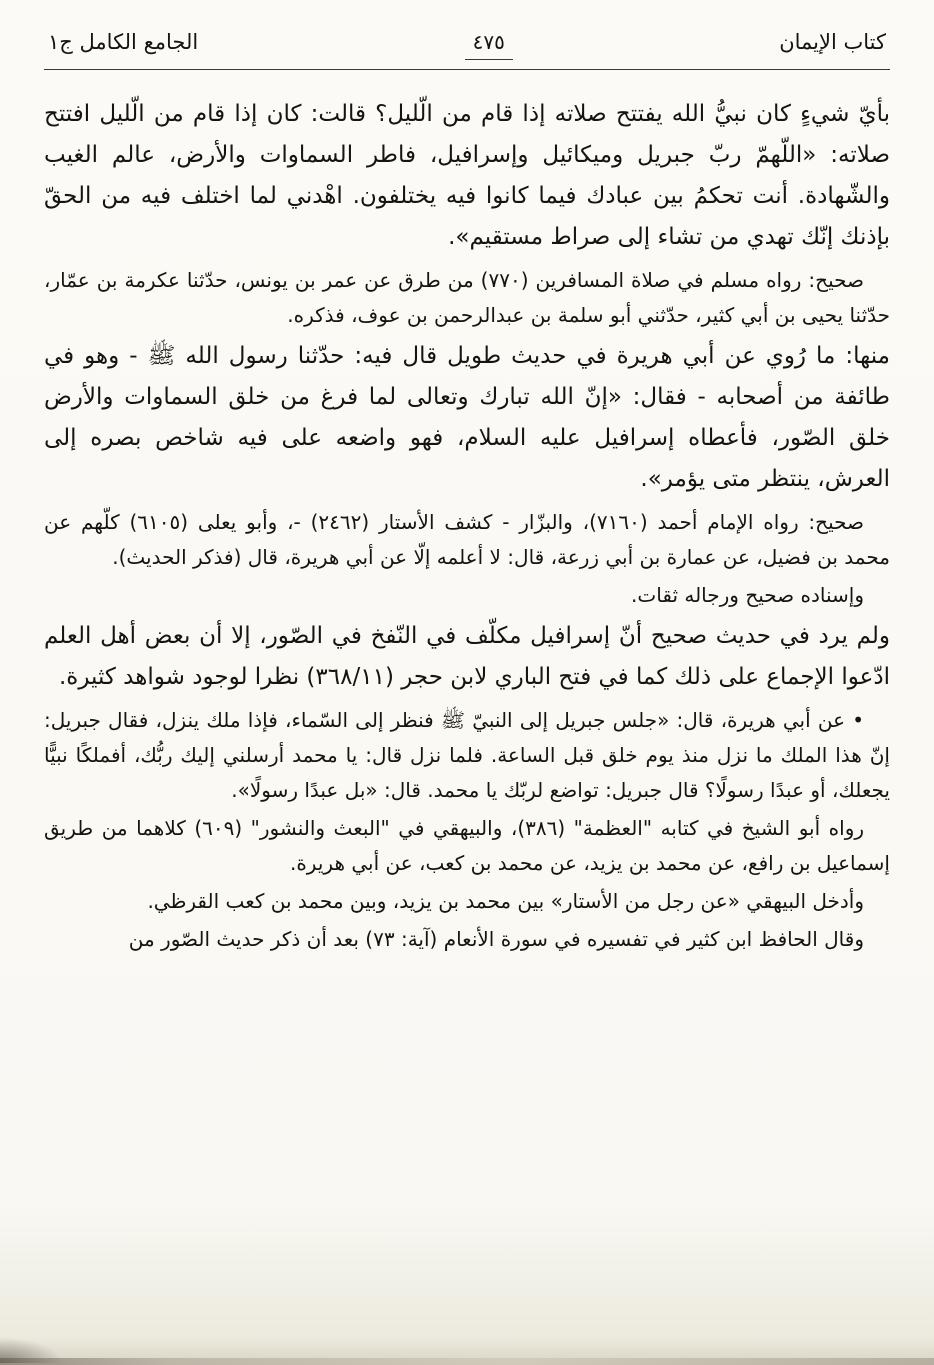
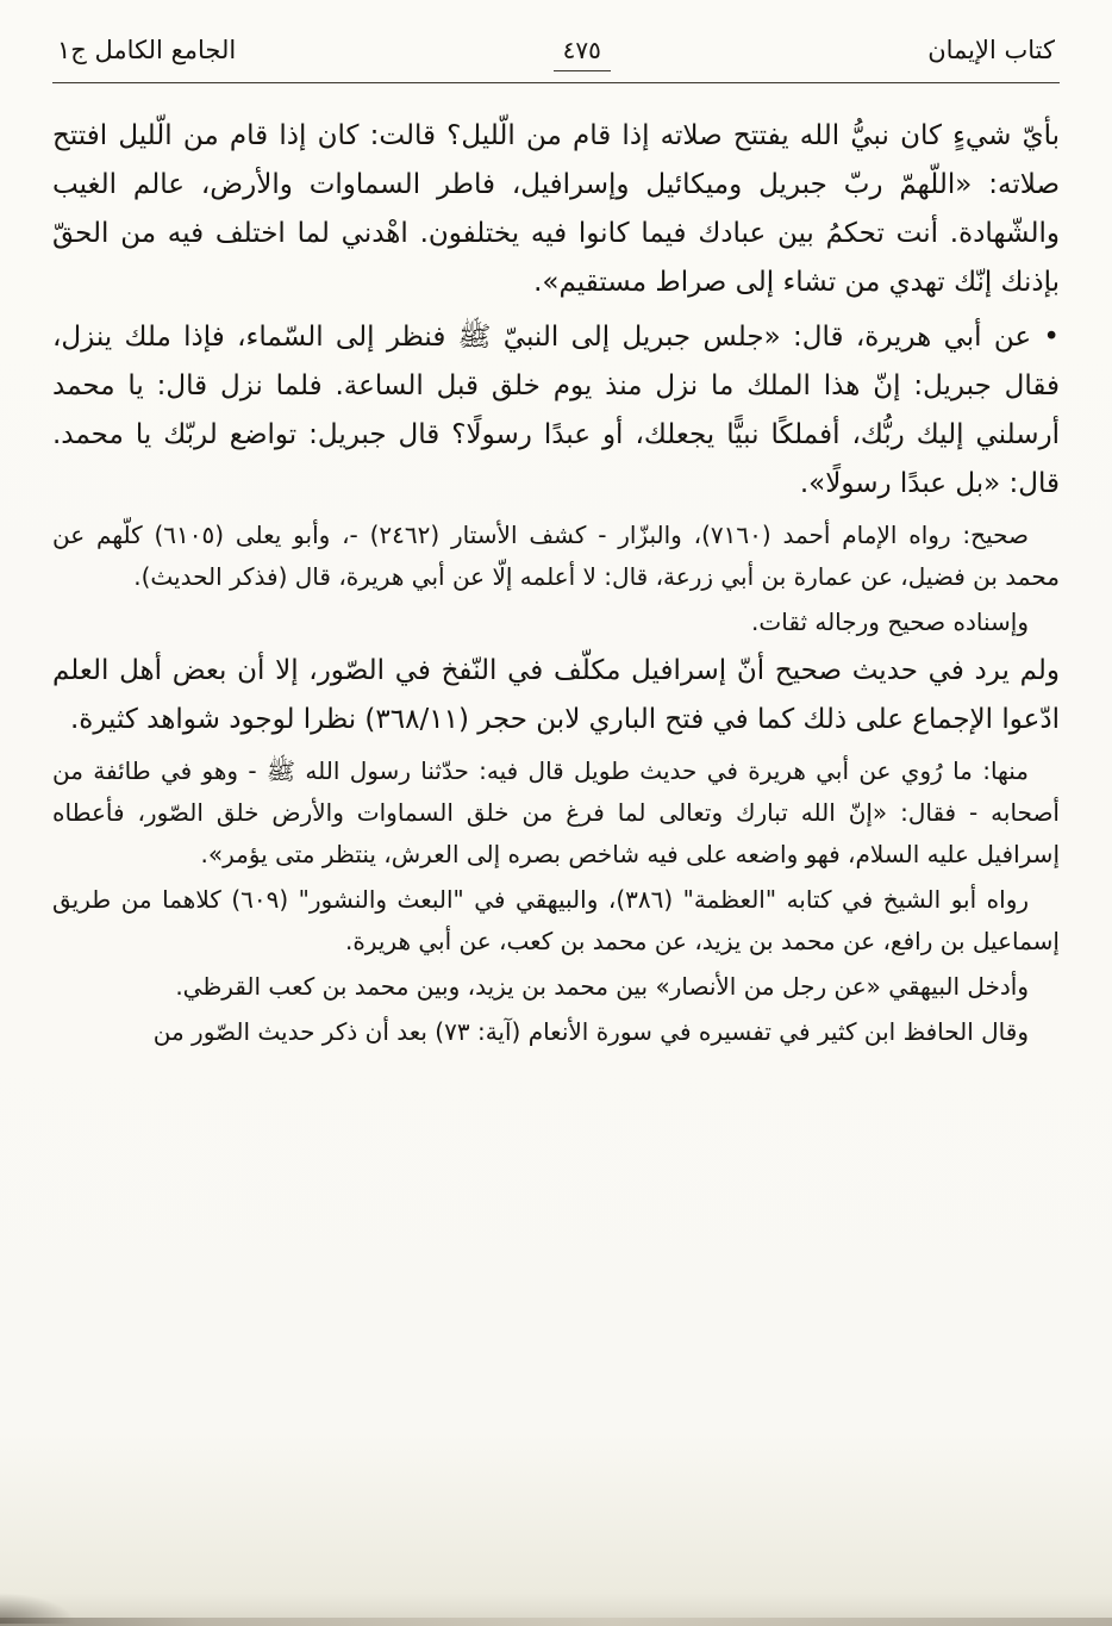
  كتاب الإيمان
  ٤٧٥
  الجامع الكامل ج١
  بأيّ شيءٍ كان نبيُّ الله يفتتح صلاته إذا قام من الّليل؟ قالت: كان إذا قام من الّليل افتتح صلاته: «اللّهمّ ربّ جبريل وميكائيل وإسرافيل، فاطر السماوات والأرض، عالم الغيب والشّهادة. أنت تحكمُ بين عبادك فيما كانوا فيه يختلفون. اهْدني لما اختلف فيه من الحقّ بإذنك إنّك تهدي من تشاء إلى صراط مستقيم».
- صحيح: رواه مسلم في صلاة المسافرين (٧٧٠) من طرق عن عمر بن يونس، حدّثنا عكرمة بن عمّار، حدّثنا يحيى بن أبي كثير، حدّثني أبو سلمة بن عبدالرحمن بن عوف، فذكره.
- منها: ما رُوي عن أبي هريرة في حديث طويل قال فيه: حدّثنا رسول الله ﷺ - وهو في طائفة من أصحابه - فقال: «إنّ الله تبارك وتعالى لما فرغ من خلق السماوات والأرض خلق الصّور، فأعطاه إسرافيل عليه السلام، فهو واضعه على فيه شاخص بصره إلى العرش، ينتظر متى يؤمر».
+ • عن أبي هريرة، قال: «جلس جبريل إلى النبيّ ﷺ فنظر إلى السّماء، فإذا ملك ينزل، فقال جبريل: إنّ هذا الملك ما نزل منذ يوم خلق قبل الساعة. فلما نزل قال: يا محمد أرسلني إليك ربُّك، أفملكًا نبيًّا يجعلك، أو عبدًا رسولًا؟ قال جبريل: تواضع لربّك يا محمد. قال: «بل عبدًا رسولًا».
  صحيح: رواه الإمام أحمد (٧١٦٠)، والبزّار - كشف الأستار (٢٤٦٢) -، وأبو يعلى (٦١٠٥) كلّهم عن محمد بن فضيل، عن عمارة بن أبي زرعة، قال: لا أعلمه إلّا عن أبي هريرة، قال (فذكر الحديث).
  وإسناده صحيح ورجاله ثقات.
  ولم يرد في حديث صحيح أنّ إسرافيل مكلّف في النّفخ في الصّور، إلا أن بعض أهل العلم ادّعوا الإجماع على ذلك كما في فتح الباري لابن حجر (٣٦٨/١١) نظرا لوجود شواهد كثيرة.
- • عن أبي هريرة، قال: «جلس جبريل إلى النبيّ ﷺ فنظر إلى السّماء، فإذا ملك ينزل، فقال جبريل: إنّ هذا الملك ما نزل منذ يوم خلق قبل الساعة. فلما نزل قال: يا محمد أرسلني إليك ربُّك، أفملكًا نبيًّا يجعلك، أو عبدًا رسولًا؟ قال جبريل: تواضع لربّك يا محمد. قال: «بل عبدًا رسولًا».
+ منها: ما رُوي عن أبي هريرة في حديث طويل قال فيه: حدّثنا رسول الله ﷺ - وهو في طائفة من أصحابه - فقال: «إنّ الله تبارك وتعالى لما فرغ من خلق السماوات والأرض خلق الصّور، فأعطاه إسرافيل عليه السلام، فهو واضعه على فيه شاخص بصره إلى العرش، ينتظر متى يؤمر».
  رواه أبو الشيخ في كتابه "العظمة" (٣٨٦)، والبيهقي في "البعث والنشور" (٦٠٩) كلاهما من طريق إسماعيل بن رافع، عن محمد بن يزيد، عن محمد بن كعب، عن أبي هريرة.
- وأدخل البيهقي «عن رجل من الأستار» بين محمد بن يزيد، وبين محمد بن كعب القرظي.
+ وأدخل البيهقي «عن رجل من الأنصار» بين محمد بن يزيد، وبين محمد بن كعب القرظي.
  وقال الحافظ ابن كثير في تفسيره في سورة الأنعام (آية: ٧٣) بعد أن ذكر حديث الصّور من
